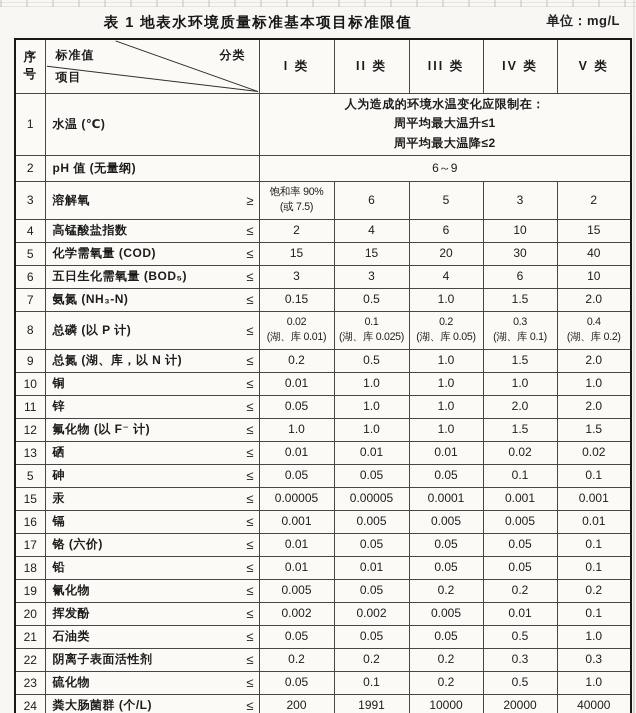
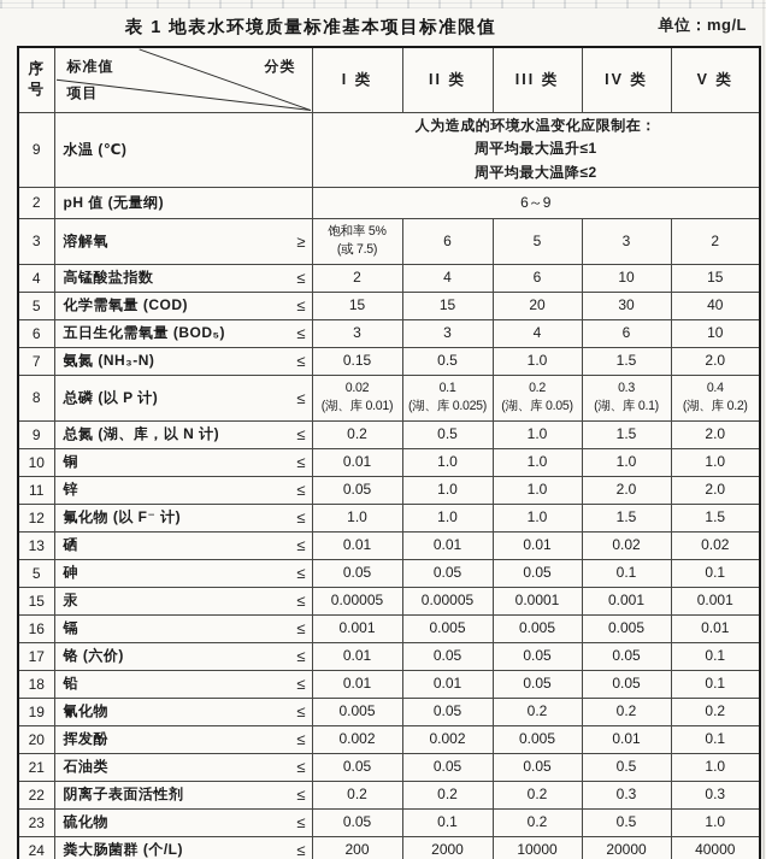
  表 1 地表水环境质量标准基本项目标准限值
  单位：mg/L
  序号	标准值 分类 项目	I 类	II 类	III 类	IV 类	V 类
- 1	水温 (℃)	人为造成的环境水温变化应限制在： 周平均最大温升≤1 周平均最大温降≤2
+ 9	水温 (℃)	人为造成的环境水温变化应限制在： 周平均最大温升≤1 周平均最大温降≤2
  2	pH 值 (无量纲)	6～9
- 3	溶解氧 ≥	饱和率 90% (或 7.5)	6	5	3	2
+ 3	溶解氧 ≥	饱和率 5% (或 7.5)	6	5	3	2
  4	高锰酸盐指数 ≤	2	4	6	10	15
  5	化学需氧量 (COD) ≤	15	15	20	30	40
  6	五日生化需氧量 (BOD₅) ≤	3	3	4	6	10
  7	氨氮 (NH₃-N) ≤	0.15	0.5	1.0	1.5	2.0
  8	总磷 (以 P 计) ≤	0.02 (湖、库 0.01)	0.1 (湖、库 0.025)	0.2 (湖、库 0.05)	0.3 (湖、库 0.1)	0.4 (湖、库 0.2)
  9	总氮 (湖、库，以 N 计) ≤	0.2	0.5	1.0	1.5	2.0
  10	铜 ≤	0.01	1.0	1.0	1.0	1.0
  11	锌 ≤	0.05	1.0	1.0	2.0	2.0
  12	氟化物 (以 F⁻ 计) ≤	1.0	1.0	1.0	1.5	1.5
  13	硒 ≤	0.01	0.01	0.01	0.02	0.02
  5	砷 ≤	0.05	0.05	0.05	0.1	0.1
  15	汞 ≤	0.00005	0.00005	0.0001	0.001	0.001
  16	镉 ≤	0.001	0.005	0.005	0.005	0.01
  17	铬 (六价) ≤	0.01	0.05	0.05	0.05	0.1
  18	铅 ≤	0.01	0.01	0.05	0.05	0.1
  19	氰化物 ≤	0.005	0.05	0.2	0.2	0.2
  20	挥发酚 ≤	0.002	0.002	0.005	0.01	0.1
  21	石油类 ≤	0.05	0.05	0.05	0.5	1.0
  22	阴离子表面活性剂 ≤	0.2	0.2	0.2	0.3	0.3
  23	硫化物 ≤	0.05	0.1	0.2	0.5	1.0
- 24	粪大肠菌群 (个/L) ≤	200	1991	10000	20000	40000
+ 24	粪大肠菌群 (个/L) ≤	200	2000	10000	20000	40000
